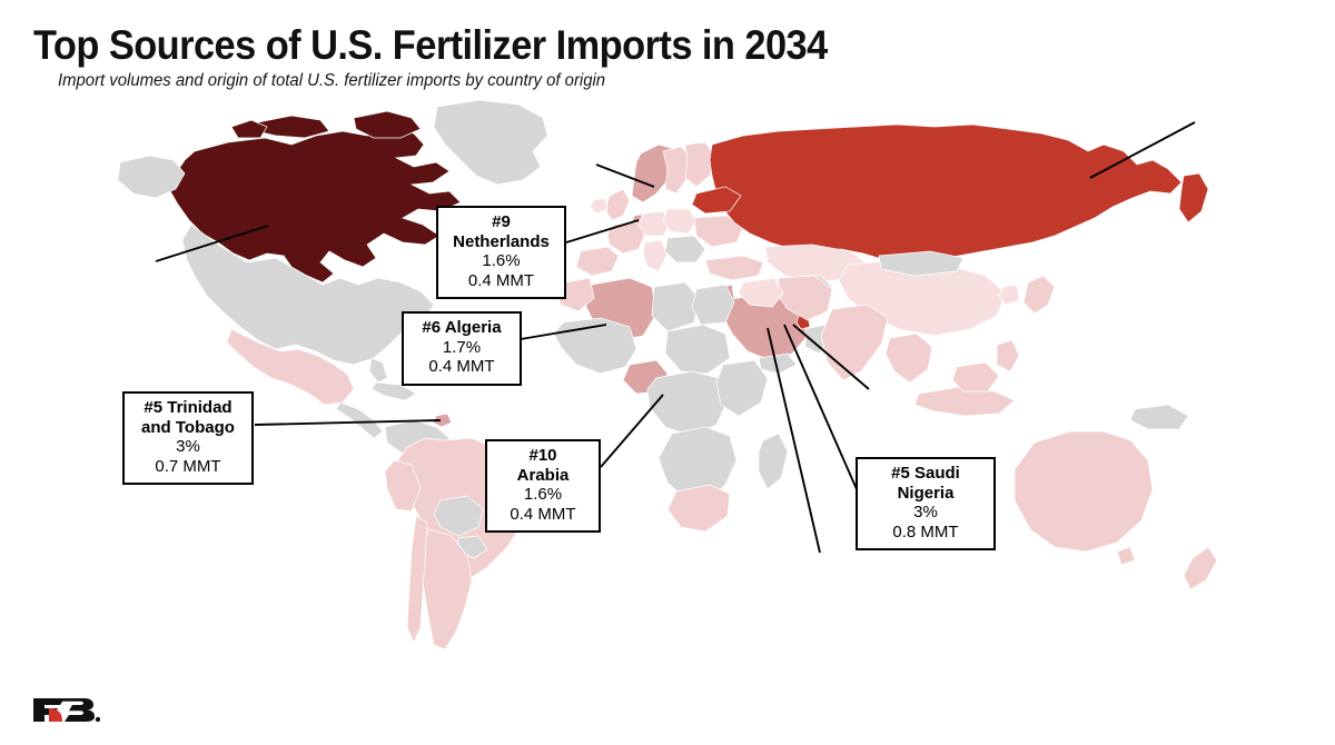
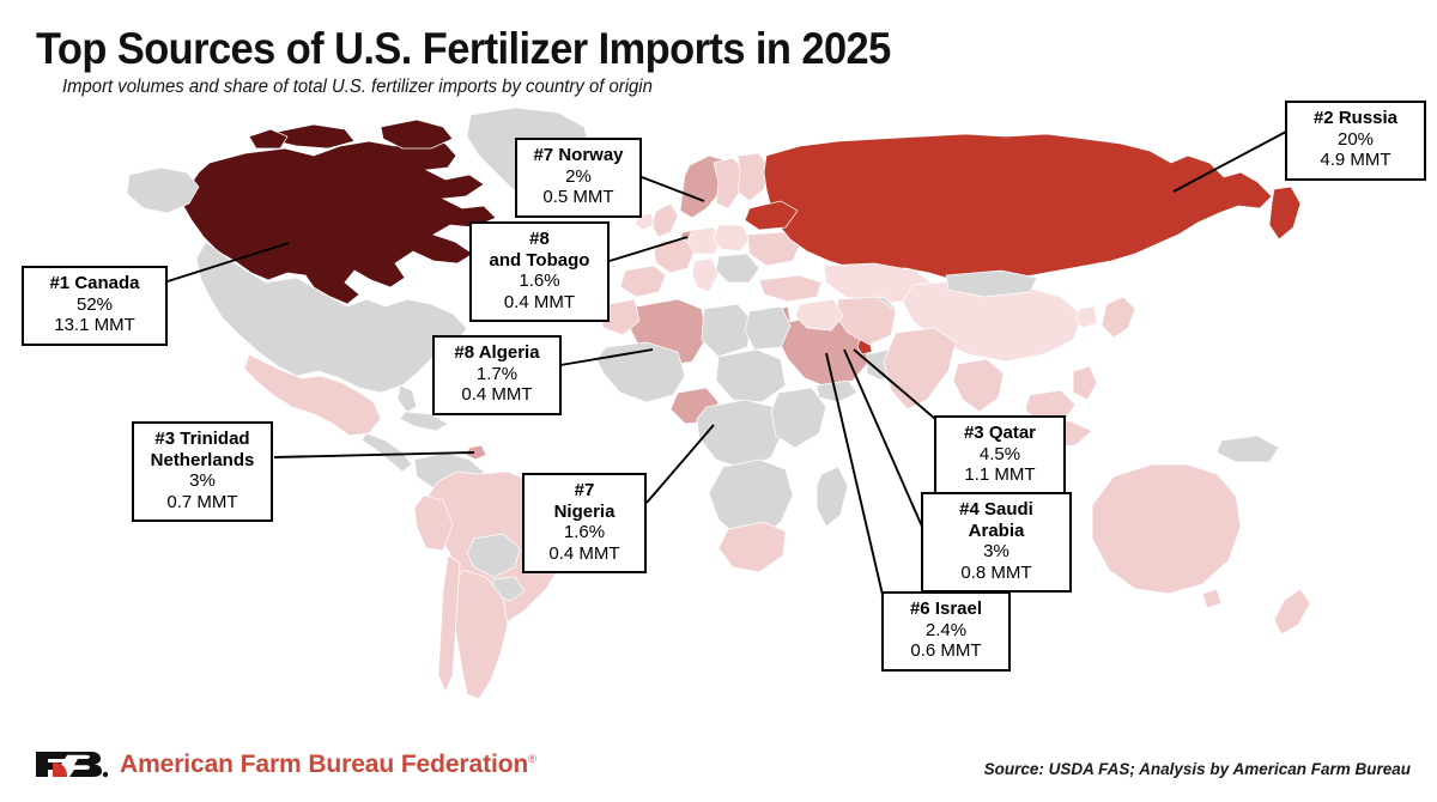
- Top Sources of U.S. Fertilizer Imports in 2034
+ Top Sources of U.S. Fertilizer Imports in 2025
- Import volumes and origin of total U.S. fertilizer imports by country of origin
+ Import volumes and share of total U.S. fertilizer imports by country of origin
+ #1 Canada
+ 52%
+ 13.1 MMT
+ #2 Russia
+ 20%
+ 4.9 MMT
+ #3 Qatar
+ 4.5%
+ 1.1 MMT
- #5 Saudi
+ #4 Saudi
- Nigeria
+ Arabia
  3%
  0.8 MMT
- #5 Trinidad
+ #3 Trinidad
- and Tobago
+ Netherlands
  3%
  0.7 MMT
+ #6 Israel
+ 2.4%
+ 0.6 MMT
+ #7 Norway
+ 2%
+ 0.5 MMT
- #6 Algeria
+ #8 Algeria
  1.7%
  0.4 MMT
- #9
+ #8
- Netherlands
+ and Tobago
  1.6%
  0.4 MMT
- #10
+ #7
- Arabia
+ Nigeria
  1.6%
  0.4 MMT
+ American Farm Bureau Federation®
+ Source: USDA FAS; Analysis by American Farm Bureau
